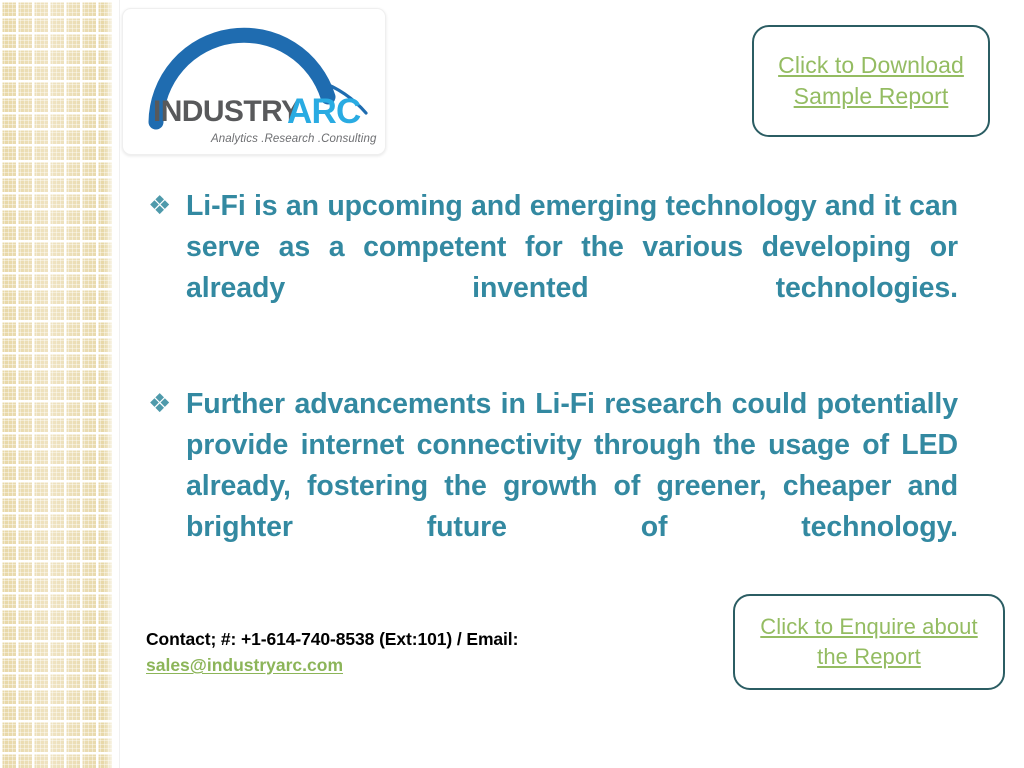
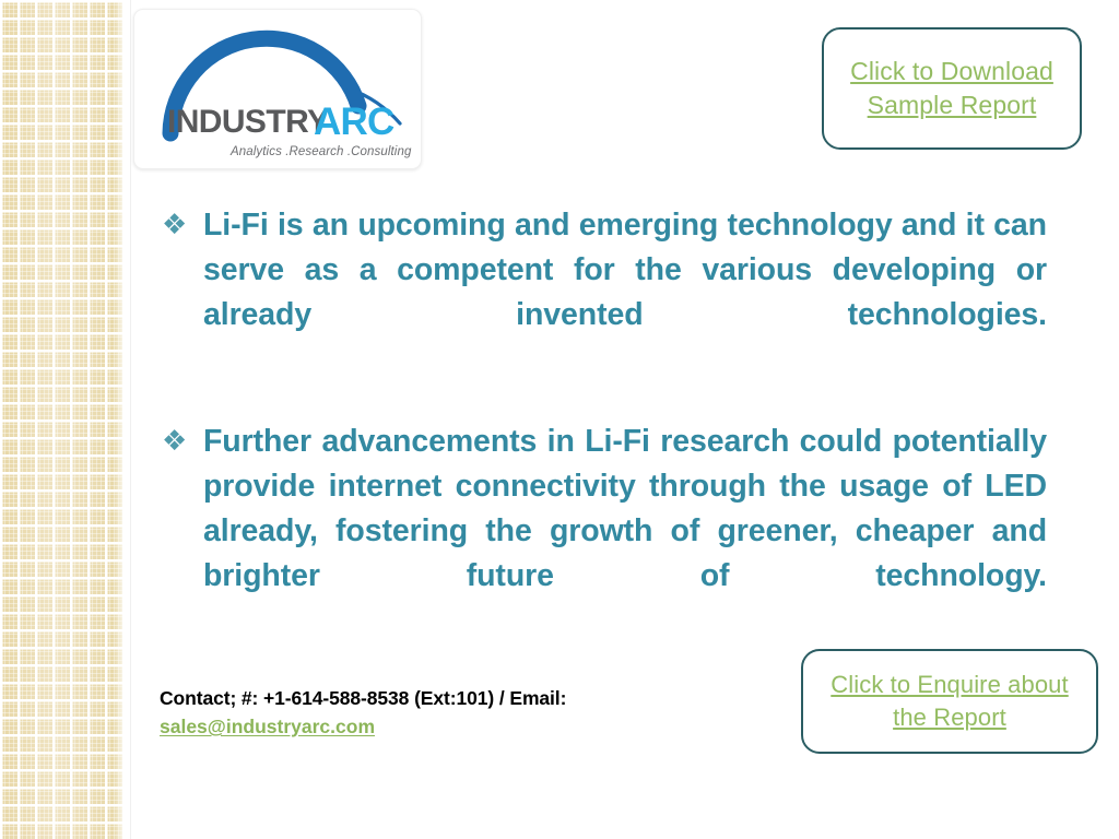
  INDUSTRY
  ARC
  Analytics .Research .Consulting
  Click to Download
  Sample Report
  ❖
  Li-Fi is an upcoming and emerging technology and it can serve as a competent for the various developing or already invented technologies.
  ❖
  Further advancements in Li-Fi research could potentially provide internet connectivity through the usage of LED already, fostering the growth of greener, cheaper and brighter future of technology.
- Contact; #: +1-614-740-8538 (Ext:101) / Email:
+ Contact; #: +1-614-588-8538 (Ext:101) / Email:
  sales@industryarc.com
  Click to Enquire about
  the Report
